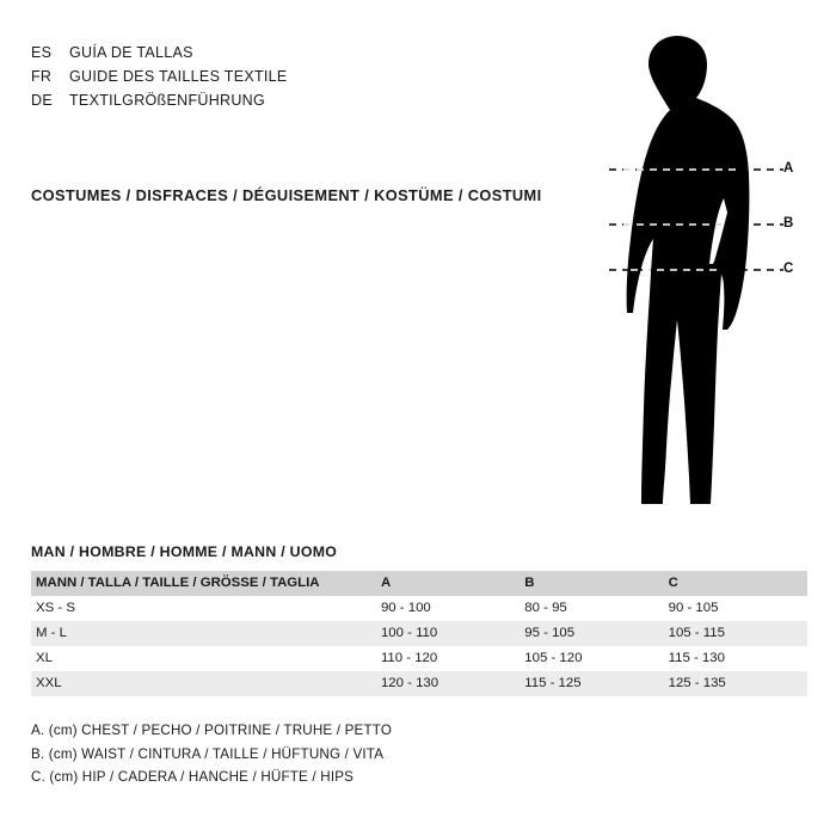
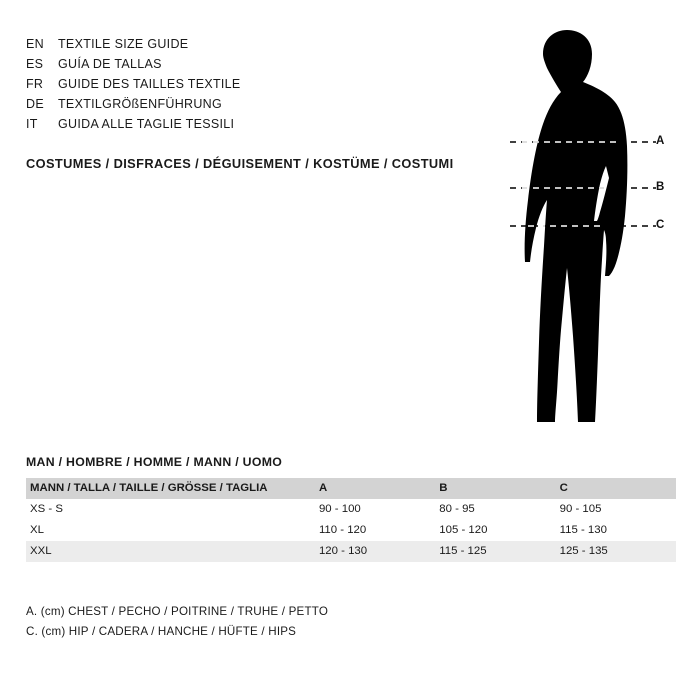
+ EN
+ TEXTILE SIZE GUIDE
  ES
  GUÍA DE TALLAS
  FR
  GUIDE DES TAILLES TEXTILE
  DE
  TEXTILGRÖßENFÜHRUNG
+ IT
+ GUIDA ALLE TAGLIE TESSILI
  COSTUMES / DISFRACES / DÉGUISEMENT / KOSTÜME / COSTUMI
  A
  B
  C
  MAN / HOMBRE / HOMME / MANN / UOMO
  MANN / TALLA / TAILLE / GRÖSSE / TAGLIA	A	B	C
  XS - S	90 - 100	80 - 95	90 - 105
- M - L	100 - 110	95 - 105	105 - 115
  XL	110 - 120	105 - 120	115 - 130
  XXL	120 - 130	115 - 125	125 - 135
  A. (cm) CHEST / PECHO / POITRINE / TRUHE / PETTO
- B. (cm) WAIST / CINTURA / TAILLE / HÜFTUNG / VITA
  C. (cm) HIP / CADERA / HANCHE / HÜFTE / HIPS
